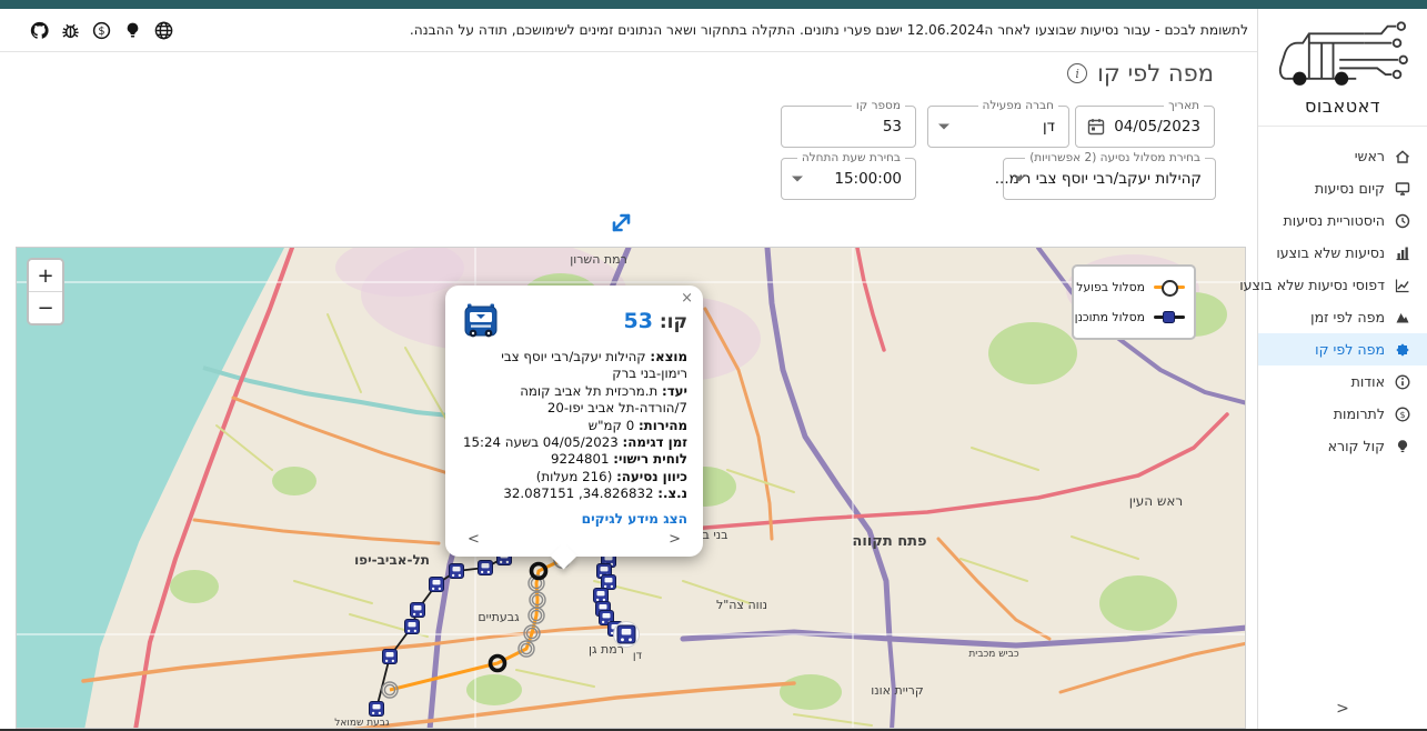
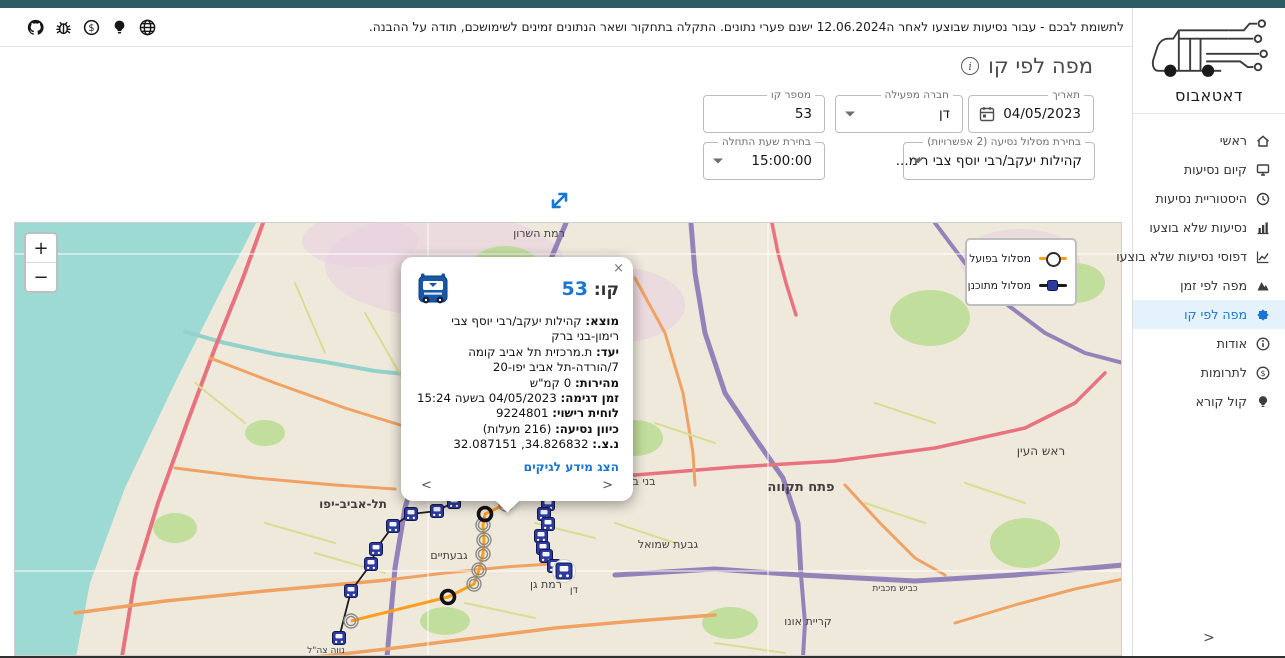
  $
  לתשומת לבכם - עבור נסיעות שבוצעו לאחר ה12.06.2024 ישנם פערי נתונים. התקלה בתחקור ושאר הנתונים זמינים לשימושכם, תודה על ההבנה.
  דאטאבוס
  ראשי
  קיום נסיעות
  היסטוריית נסיעות
  נסיעות שלא בוצעו
  דפוסי נסיעות שלא בוצעו
  מפה לפי זמן
  מפה לפי קו
  אודות
  $
  לתרומות
  קול קורא
  <
  מפה לפי קו
  i
  תאריך
  04/05/2023
  חברה מפעילה
  דן
  מספר קו
  53
  בחירת מסלול נסיעה (2 אפשרויות)
  קהילות יעקב/רבי יוסף צבי רימ...
  בחירת שעת התחלה
  15:00:00
  רמת השרון
  ראש העין
  פתח תקווה
  תל-אביב-יפו
  גבעתיים
  רמת גן
  דן
- נווה צה"ל
+ גבעת שמואל
  קריית אונו
- גבעת שמואל
+ נווה צה"ל
  כביש מכבית
  +
  −
  מסלול בפועל
  מסלול מתוכנן
  ×
  קו: 53
  מוצא: קהילות יעקב/רבי יוסף צבי רימון-בני ברק
  יעד: ת.מרכזית תל אביב קומה 7/הורדה-תל אביב יפו-20
  מהירות: 0 קמ"ש
  זמן דגימה: 04/05/2023 בשעה 15:24
  לוחית רישוי: 9224801
  כיוון נסיעה: (216 מעלות)
  נ.צ.: 34.826832, 32.087151
  הצג מידע לגיקים
  <
  >
